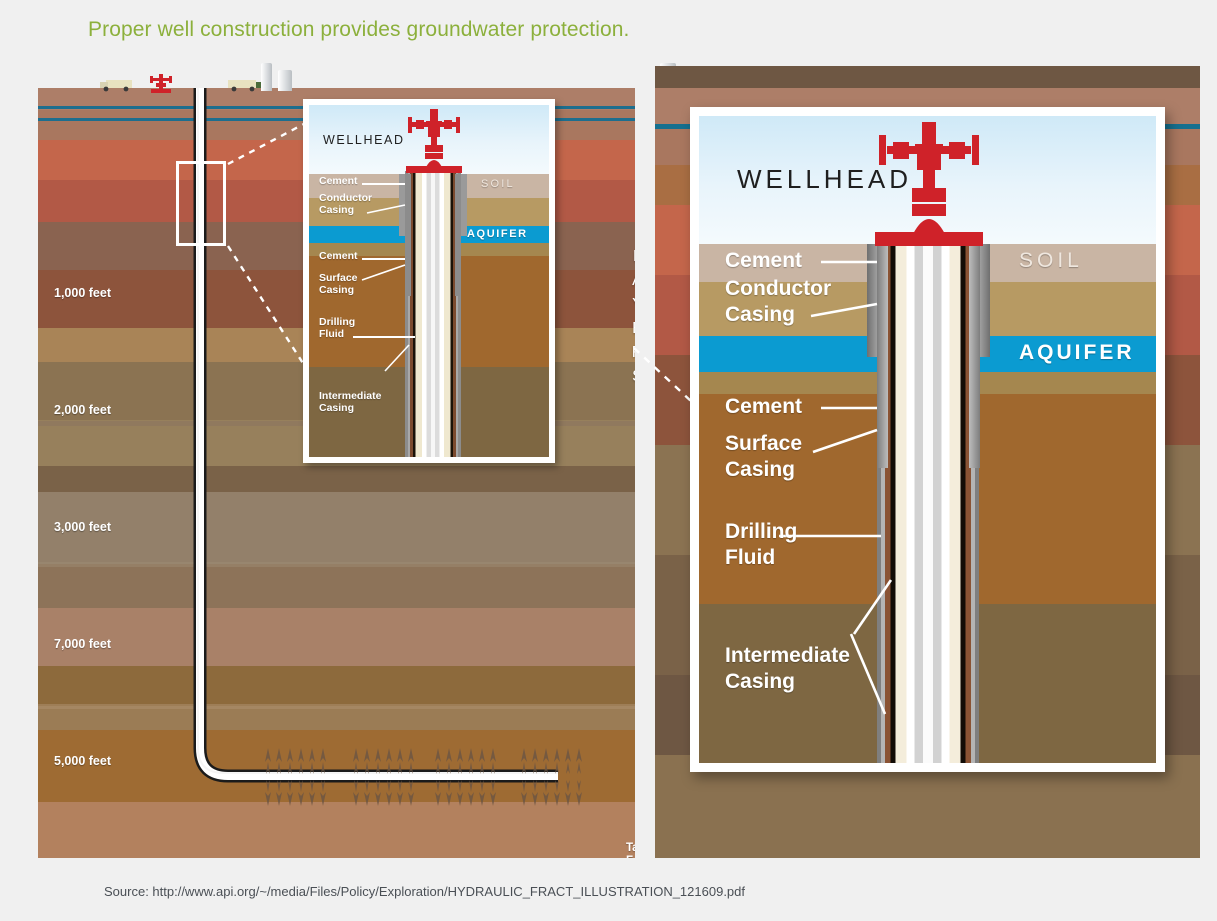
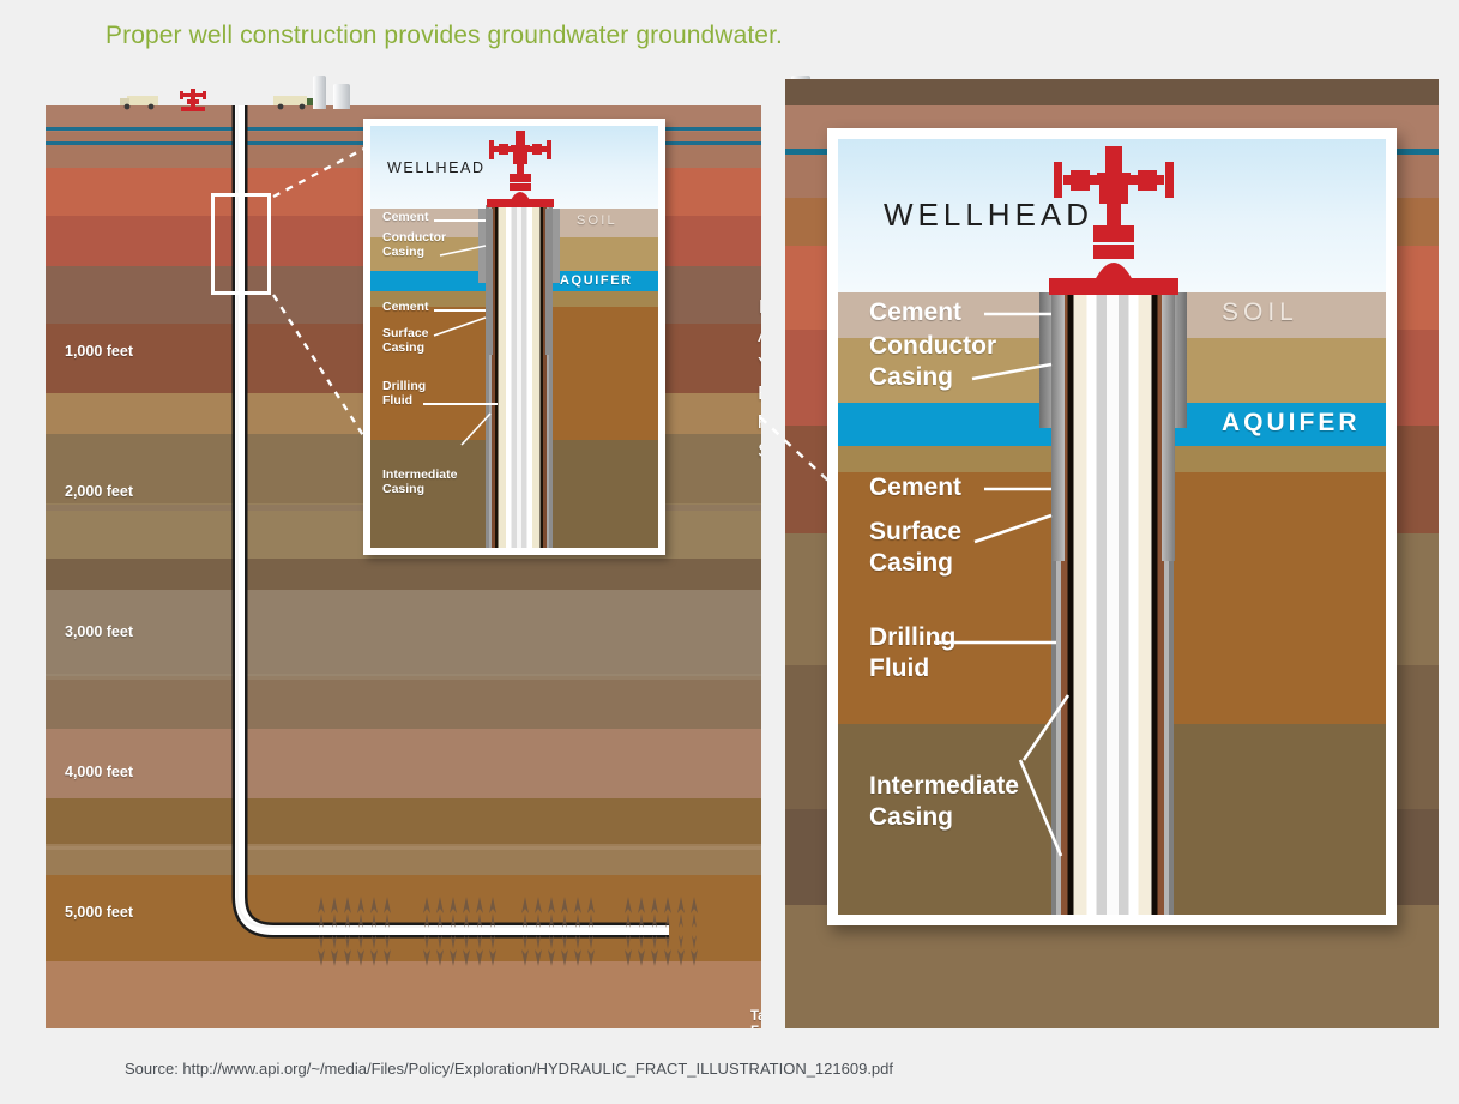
- Proper well construction provides groundwater protection.
+ Proper well construction provides groundwater groundwater.
  1,000 feet
  2,000 feet
  3,000 feet
- 7,000 feet
+ 4,000 feet
  5,000 feet
  WELLHEAD
  SOIL
  AQUIFER
  Cement
  Conductor
  Casing
  Cement
  Surface
  Casing
  Drilling
  Fluid
  Intermediate
  Casing
  WELLHEAD
  SOIL
  AQUIFER
  Cement
  Conductor
  Casing
  Cement
  Surface
  Casing
  Drilling
  Fluid
  Intermediate
  Casing
  Source: http://www.api.org/~/media/Files/Policy/Exploration/HYDRAULIC_FRACT_ILLUSTRATION_121609.pdf
